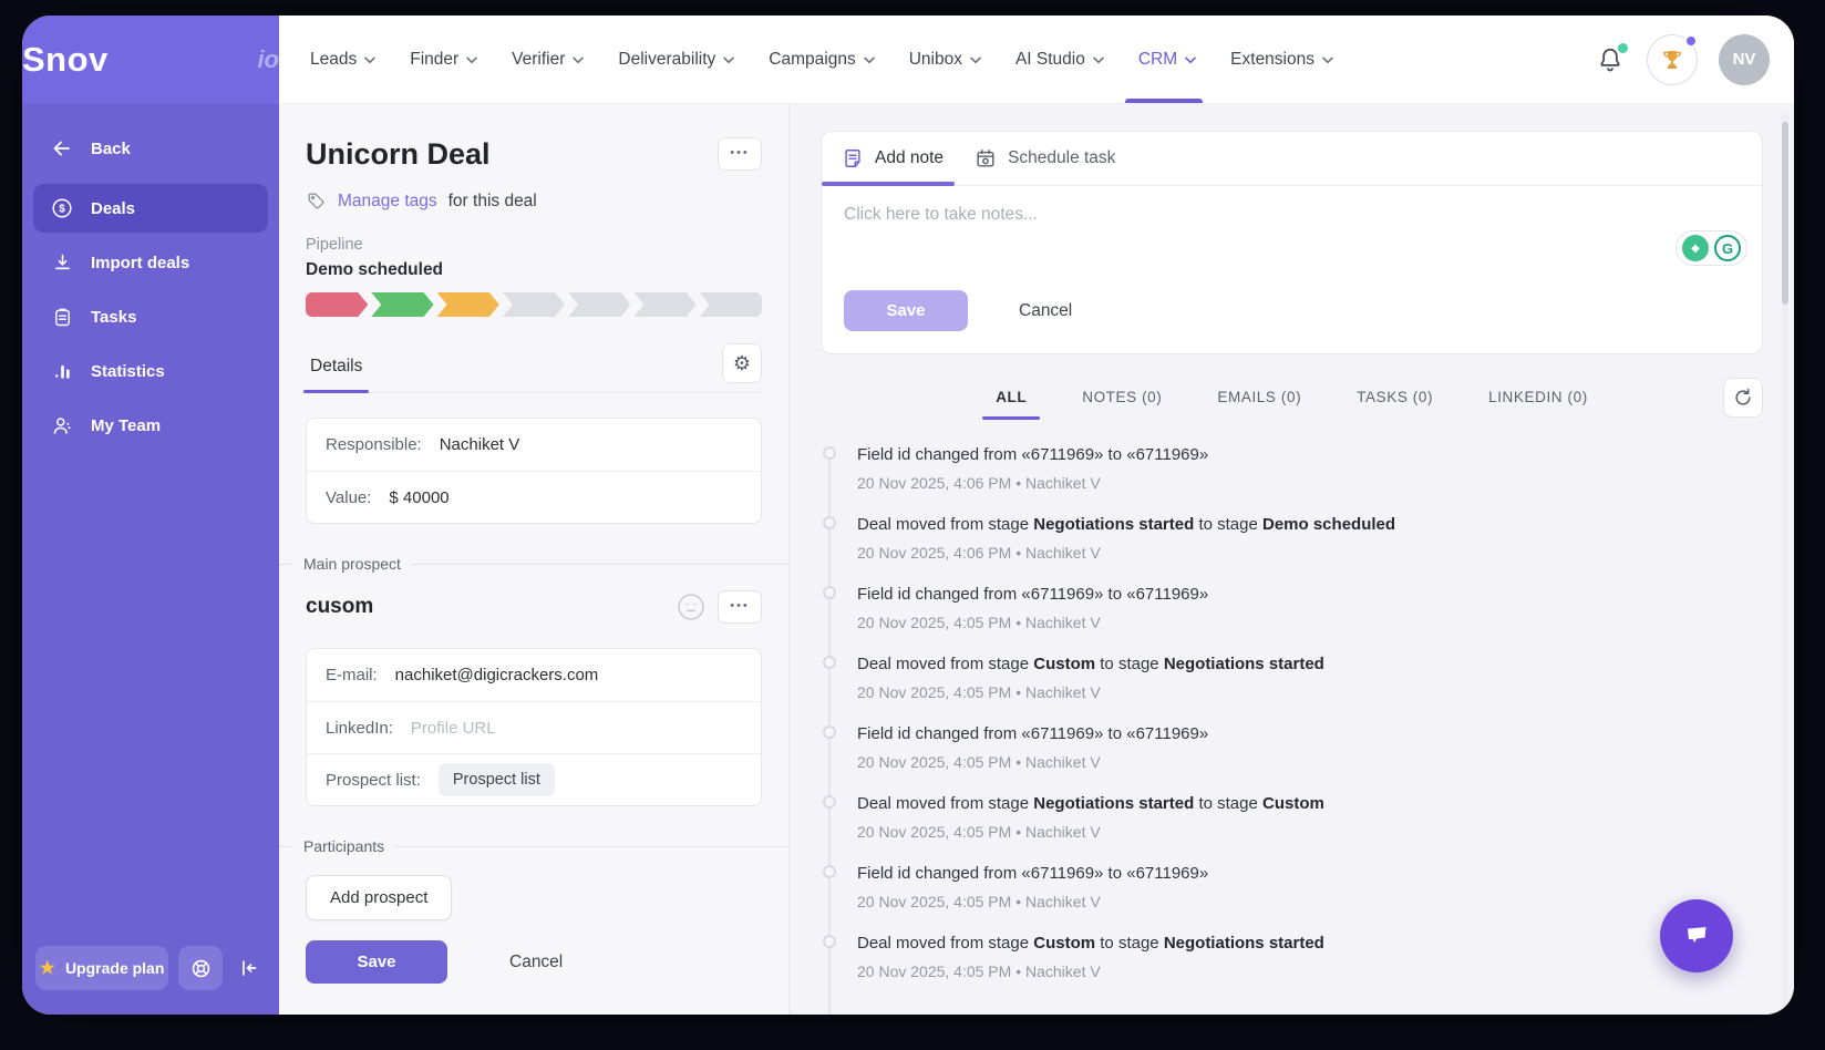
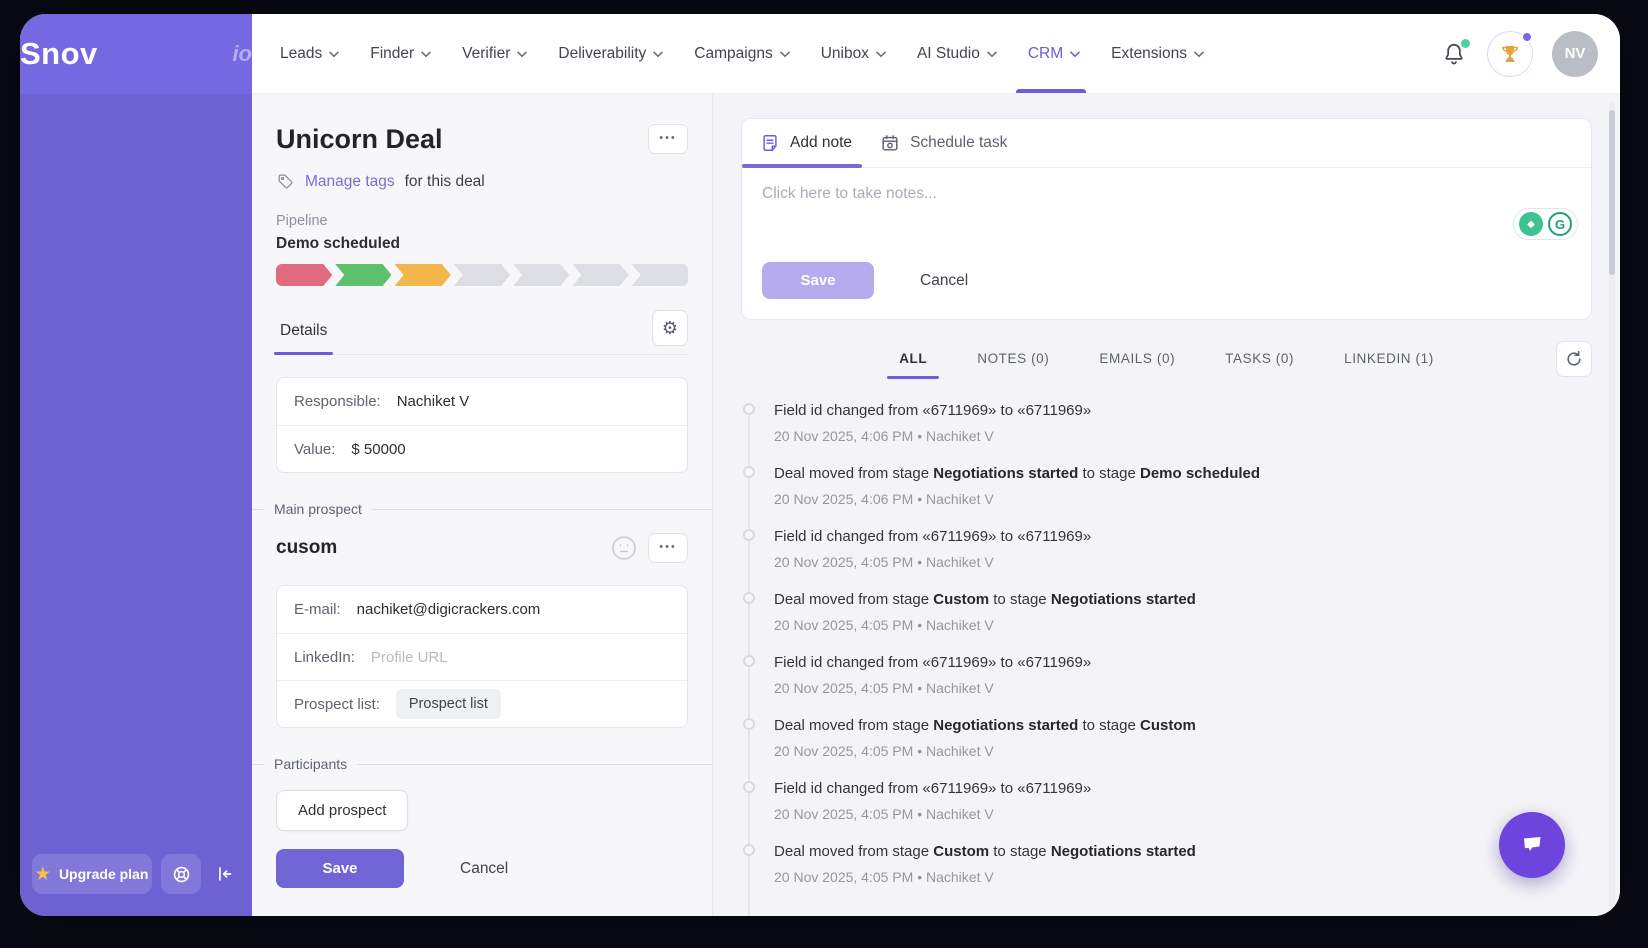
  Snov
  io
- Back
- $
- Deals
- Import deals
- Tasks
- Statistics
- My Team
  ★
  Upgrade plan
  Leads
  Finder
  Verifier
  Deliverability
  Campaigns
  Unibox
  AI Studio
  CRM
  Extensions
  NV
  Unicorn Deal
  •••
  Manage tags
  for this deal
  Pipeline
  Demo scheduled
  Details
  ⚙
  Responsible:
  Nachiket V
  Value:
- $ 40000
+ $ 50000
  Main prospect
  cusom
  •••
  E-mail:
  nachiket@digicrackers.com
  LinkedIn:
  Profile URL
  Prospect list:
  Prospect list
  Participants
  Add prospect
  Save
  Cancel
  Add note
  Schedule task
  Click here to take notes...
  ◆
  G
  Save
  Cancel
  ALL
  NOTES (0)
  EMAILS (0)
  TASKS (0)
- LINKEDIN (0)
+ LINKEDIN (1)
  Field id changed from «6711969» to «6711969»
  20 Nov 2025, 4:06 PM • Nachiket V
  Deal moved from stage Negotiations started to stage Demo scheduled
  20 Nov 2025, 4:06 PM • Nachiket V
  Field id changed from «6711969» to «6711969»
  20 Nov 2025, 4:05 PM • Nachiket V
  Deal moved from stage Custom to stage Negotiations started
  20 Nov 2025, 4:05 PM • Nachiket V
  Field id changed from «6711969» to «6711969»
  20 Nov 2025, 4:05 PM • Nachiket V
  Deal moved from stage Negotiations started to stage Custom
  20 Nov 2025, 4:05 PM • Nachiket V
  Field id changed from «6711969» to «6711969»
  20 Nov 2025, 4:05 PM • Nachiket V
  Deal moved from stage Custom to stage Negotiations started
  20 Nov 2025, 4:05 PM • Nachiket V
